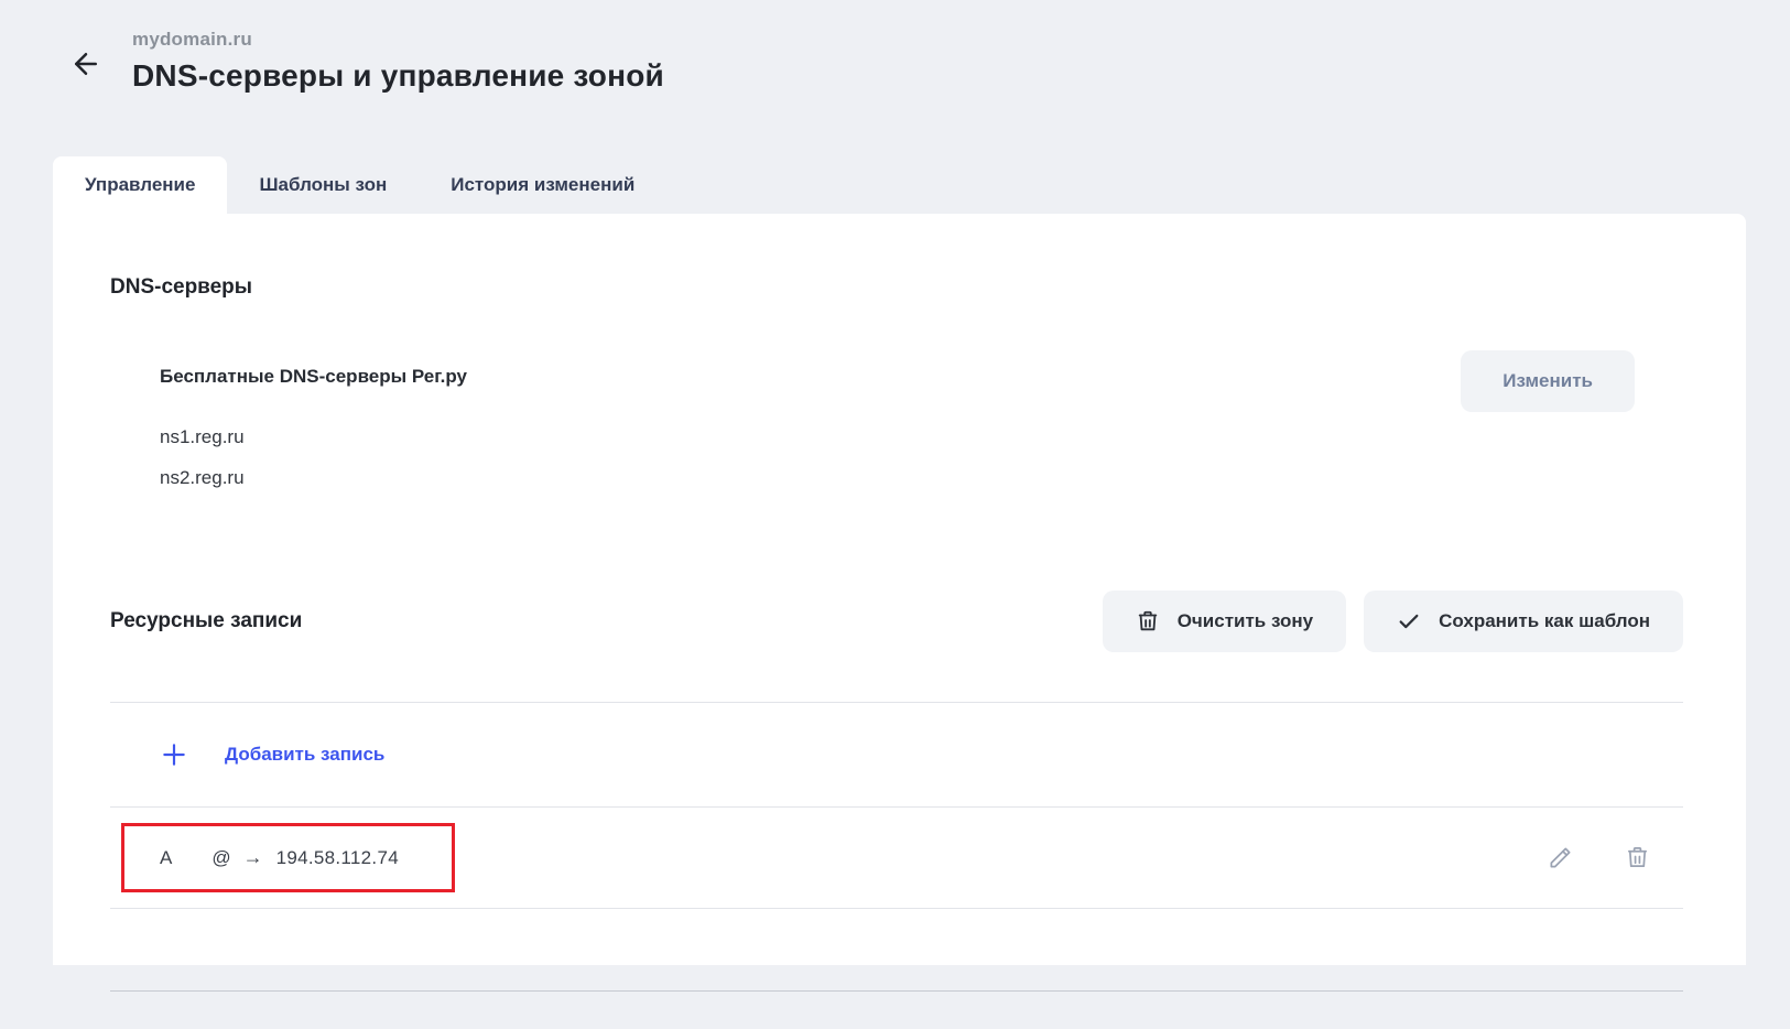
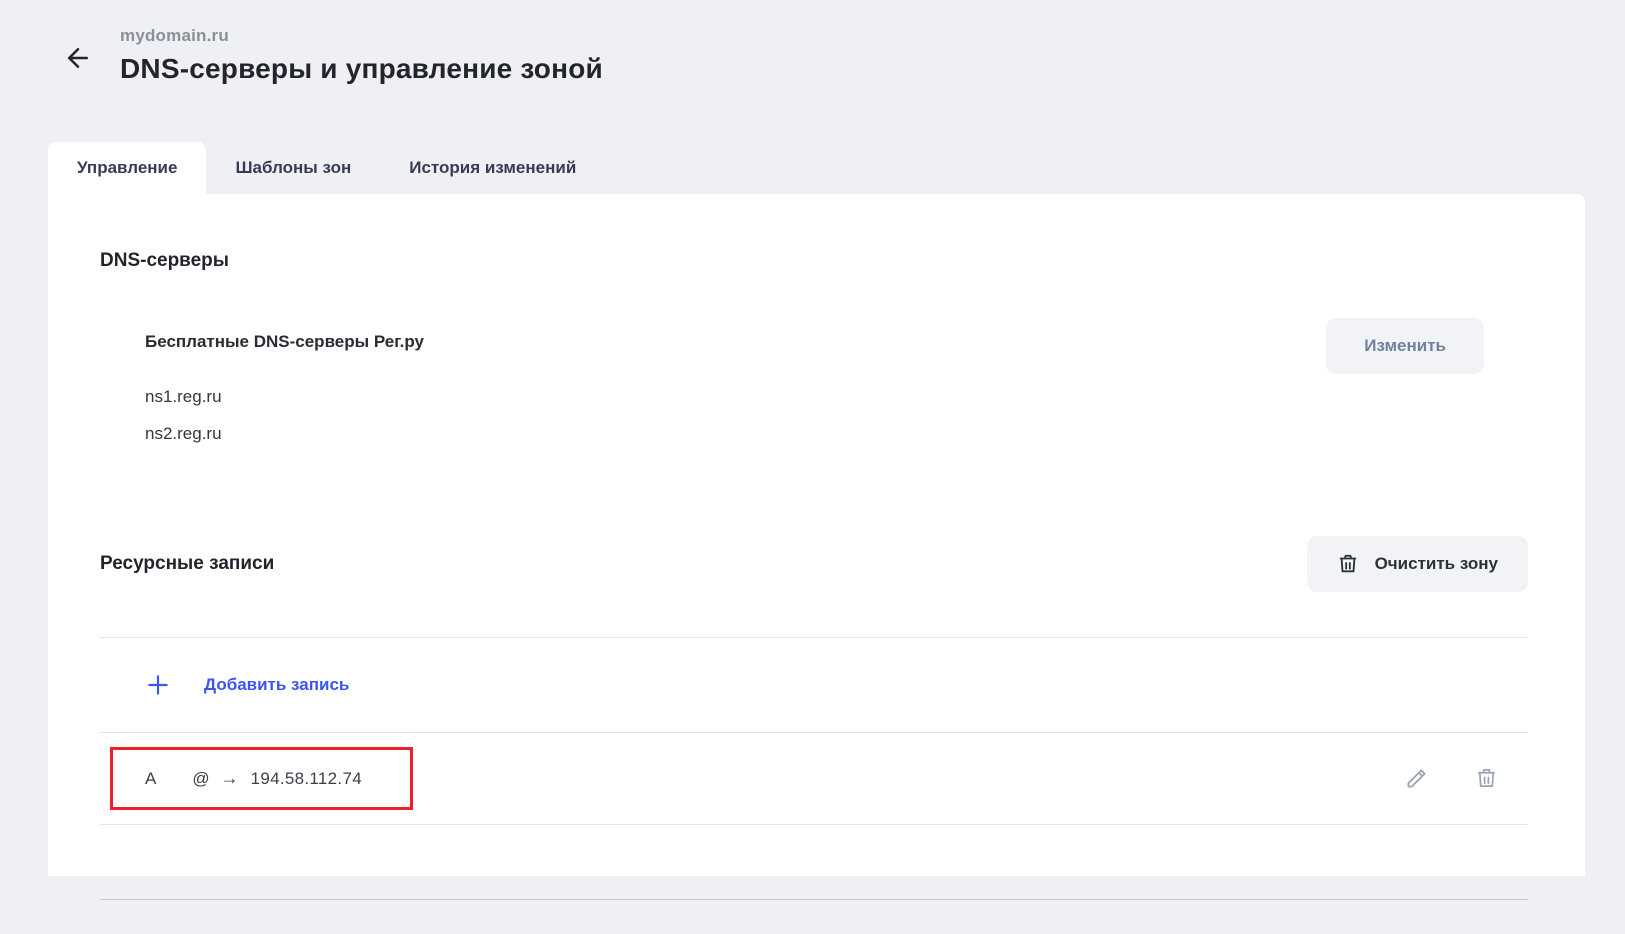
  mydomain.ru
  DNS-серверы и управление зоной
  Управление
  Шаблоны зон
  История изменений
  DNS-серверы
  Бесплатные DNS-серверы Рег.ру
  ns1.reg.ru
  ns2.reg.ru
  Изменить
  Ресурсные записи
  Очистить зону
- Сохранить как шаблон
  Добавить запись
  A
  @
  →
  194.58.112.74
